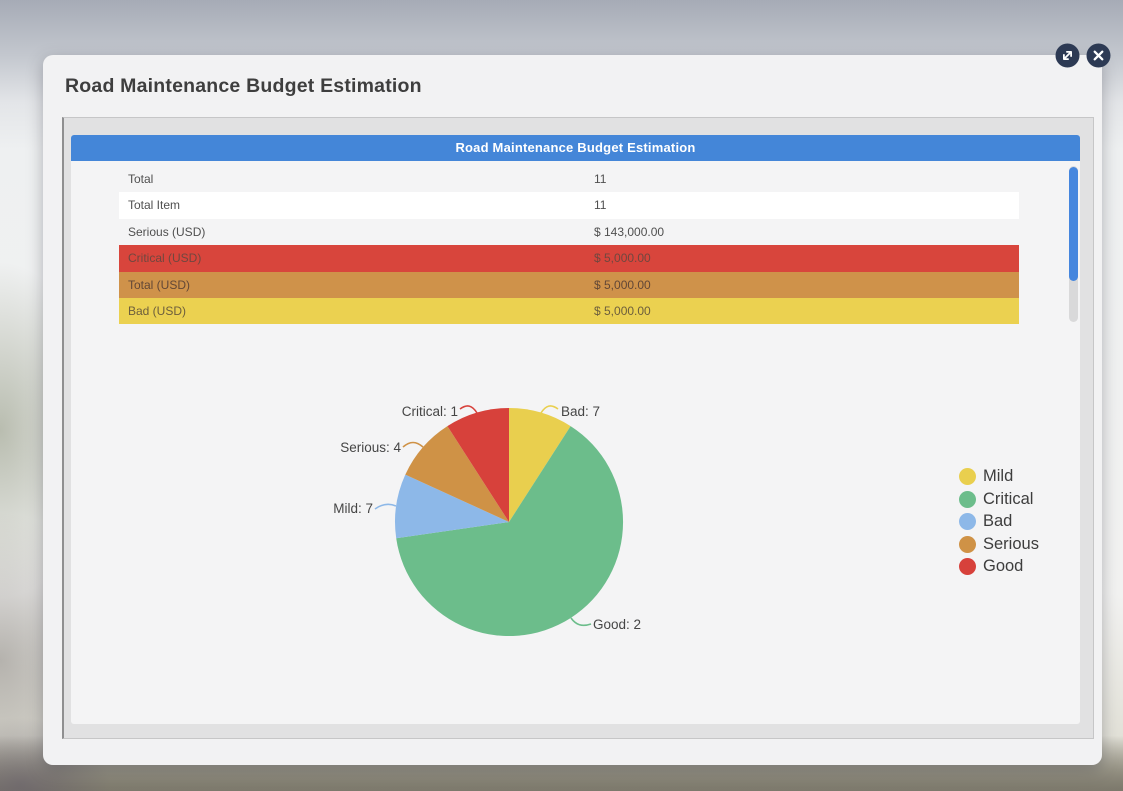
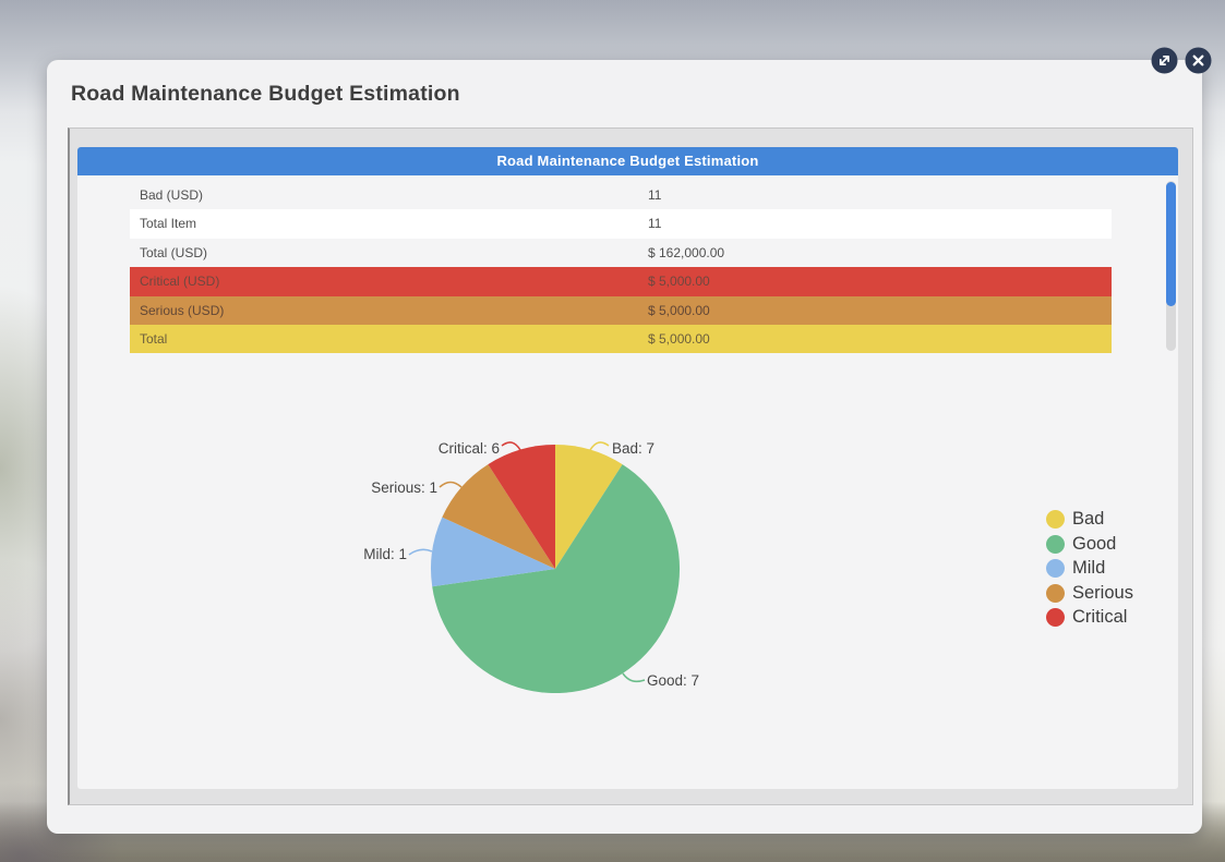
  Road Maintenance Budget Estimation
  Road Maintenance Budget Estimation
- Total
+ Bad (USD)
  11
  Total Item
  11
- Serious (USD)
+ Total (USD)
- $ 143,000.00
+ $ 162,000.00
  Critical (USD)
  $ 5,000.00
- Total (USD)
+ Serious (USD)
  $ 5,000.00
- Bad (USD)
+ Total
  $ 5,000.00
  Bad: 7
- Good: 2
+ Good: 7
- Mild: 7
+ Mild: 1
- Serious: 4
+ Serious: 1
- Critical: 1
+ Critical: 6
- Mild
+ Bad
- Critical
+ Good
- Bad
+ Mild
  Serious
- Good
+ Critical
